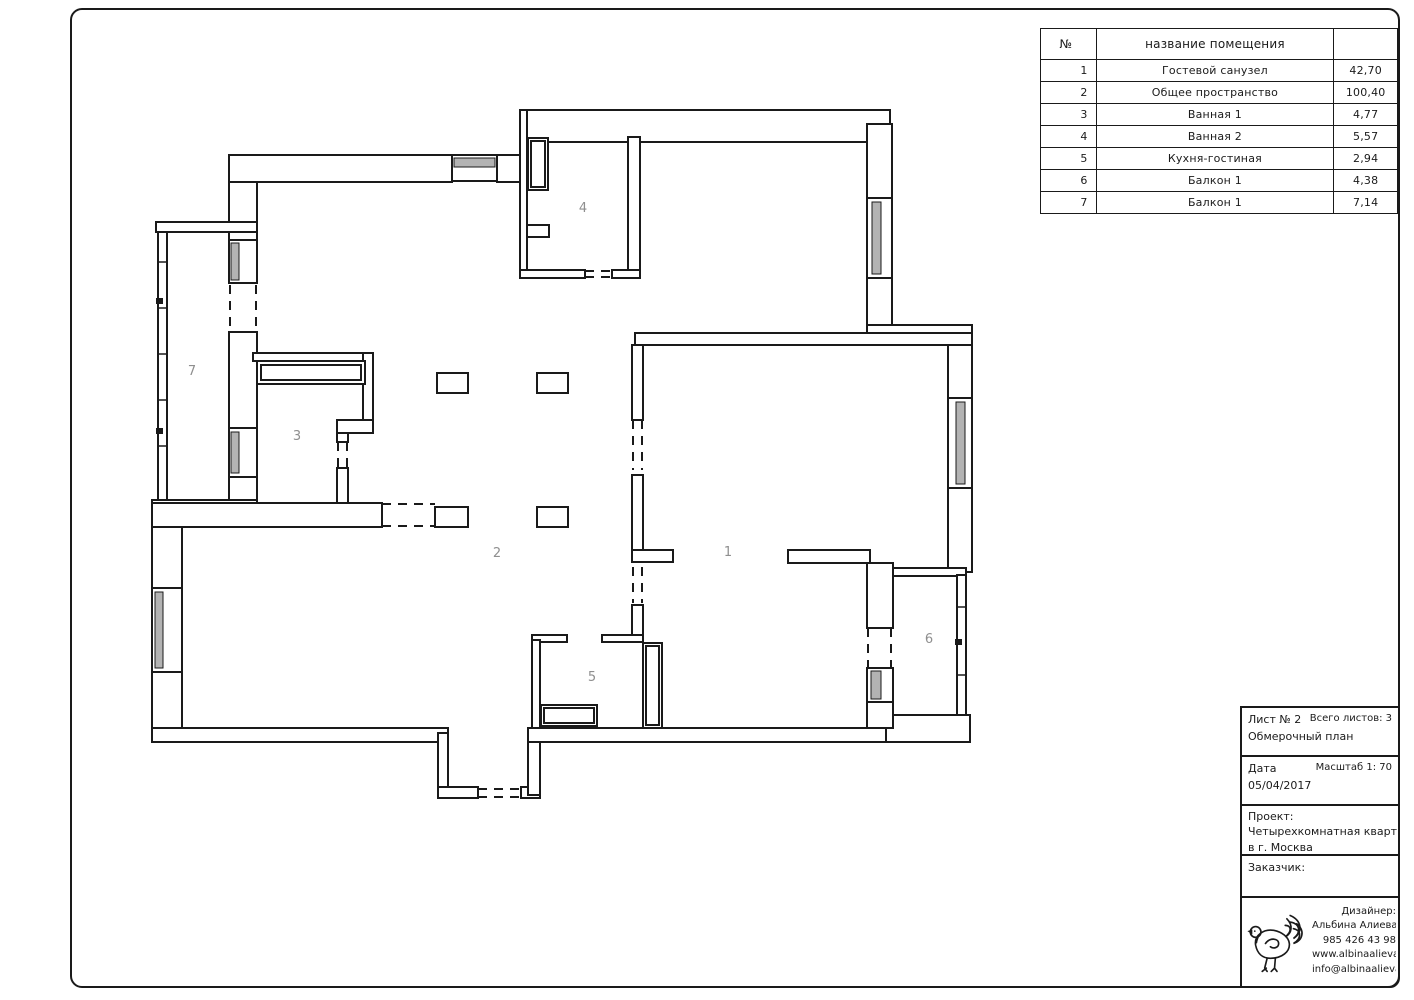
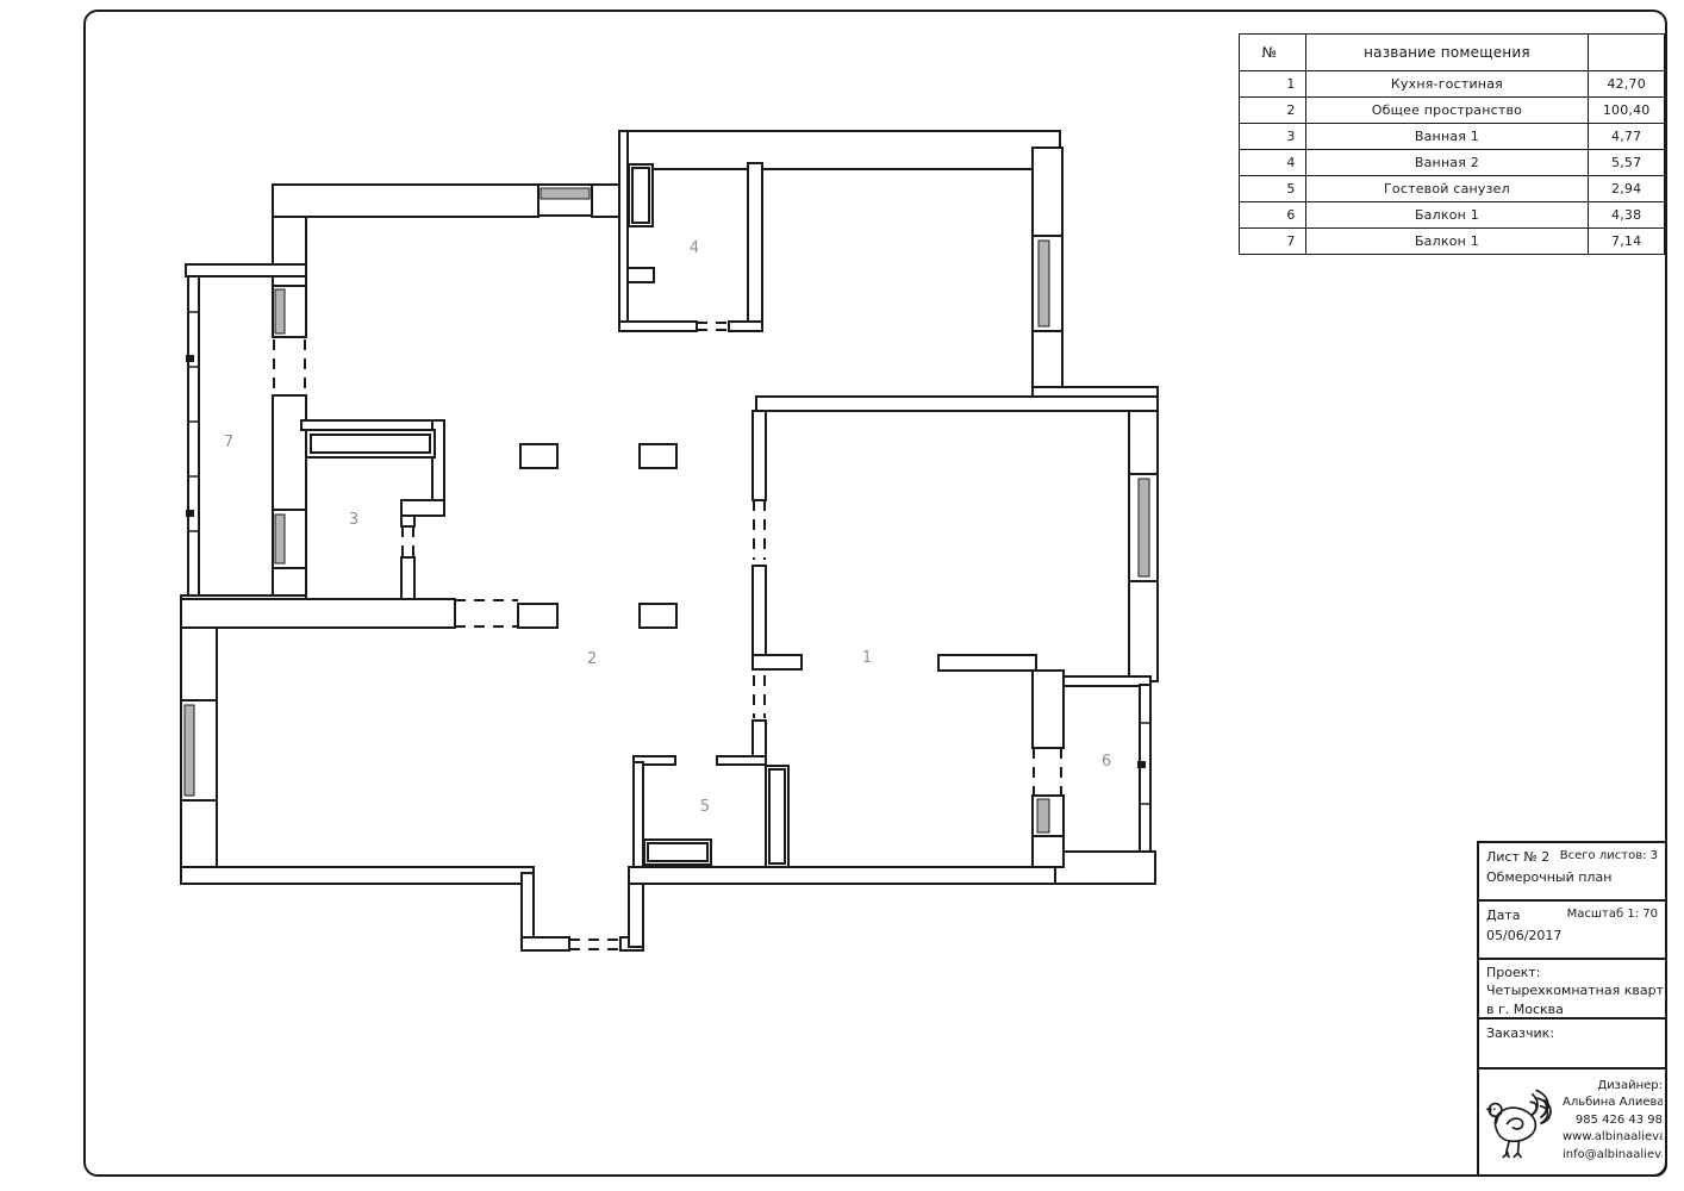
  1
  2
  3
  4
  5
  6
  7
  №	название помещения
- 1	Гостевой санузел	42,70
+ 1	Кухня-гостиная	42,70
  2	Общее пространство	100,40
  3	Ванная 1	4,77
  4	Ванная 2	5,57
- 5	Кухня-гостиная	2,94
+ 5	Гостевой санузел	2,94
  6	Балкон 1	4,38
  7	Балкон 1	7,14
  Лист № 2
  Всего листов: 3
  Обмерочный план
  Дата
  Масштаб 1: 70
- 05/04/2017
+ 05/06/2017
  Проект:
  Четырехкомнатная кварт
  в г. Москва
  Заказчик:
  Дизайнер:
  Альбина Алиева
  985 426 43 98
  www.albinaaliev
  info@albinaaliev
